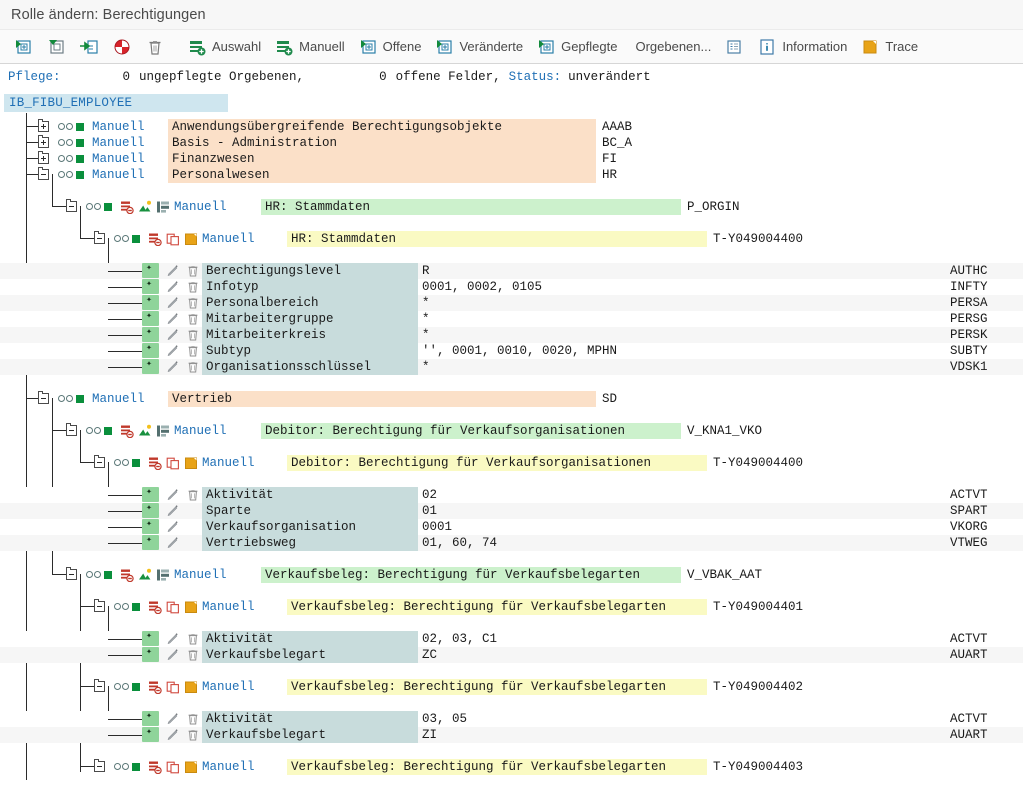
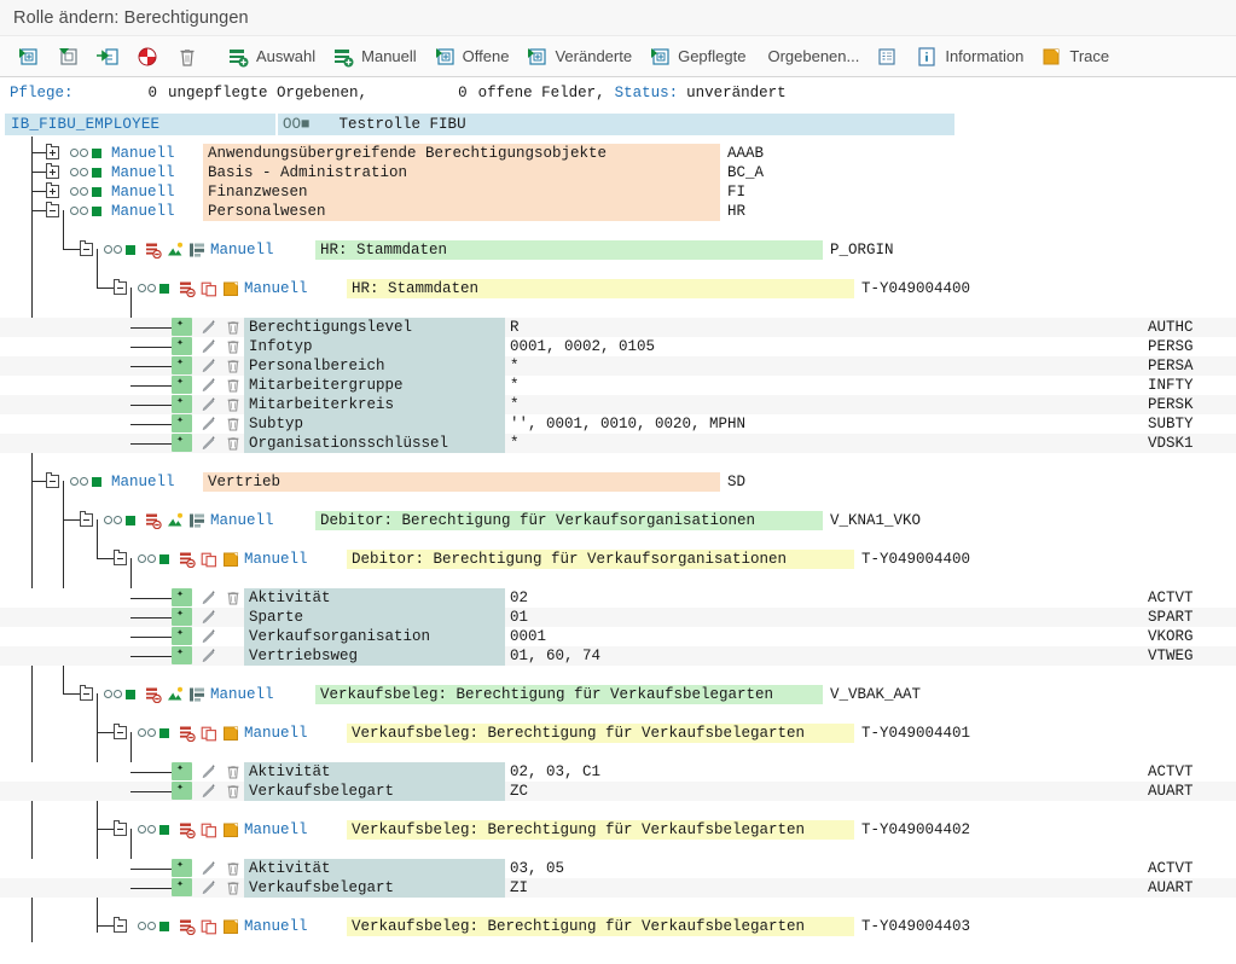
  Rolle ändern: Berechtigungen
  Auswahl
  Manuell
  Offene
  Veränderte
  Gepflegte
  Orgebenen...
  Information
  Trace
  Pflege:
  0
  ungepflegte Orgebenen,
  0
  offene Felder,
  Status:
  unverändert
  IB_FIBU_EMPLOYEE
+ OO■ Testrolle FIBU
  Manuell
  Anwendungsübergreifende Berechtigungsobjekte
  AAAB
  Manuell
  Basis - Administration
  BC_A
  Manuell
  Finanzwesen
  FI
  Manuell
  Personalwesen
  HR
  Manuell
  HR: Stammdaten
  P_ORGIN
  Manuell
  HR: Stammdaten
  T-Y049004400
  Manuell
  Vertrieb
  SD
  Manuell
  Debitor: Berechtigung für Verkaufsorganisationen
  V_KNA1_VKO
  Manuell
  Debitor: Berechtigung für Verkaufsorganisationen
  T-Y049004400
  Manuell
  Verkaufsbeleg: Berechtigung für Verkaufsbelegarten
  V_VBAK_AAT
  Manuell
  Verkaufsbeleg: Berechtigung für Verkaufsbelegarten
  T-Y049004401
  Manuell
  Verkaufsbeleg: Berechtigung für Verkaufsbelegarten
  T-Y049004402
  Manuell
  Verkaufsbeleg: Berechtigung für Verkaufsbelegarten
  T-Y049004403
  Berechtigungslevel
  R
  AUTHC
  Infotyp
  0001, 0002, 0105
- INFTY
+ PERSG
  Personalbereich
  *
  PERSA
  Mitarbeitergruppe
  *
- PERSG
+ INFTY
  Mitarbeiterkreis
  *
  PERSK
  Subtyp
  '', 0001, 0010, 0020, MPHN
  SUBTY
  Organisationsschlüssel
  *
  VDSK1
  Aktivität
  02
  ACTVT
  Sparte
  01
  SPART
  Verkaufsorganisation
  0001
  VKORG
  Vertriebsweg
  01, 60, 74
  VTWEG
  Aktivität
  02, 03, C1
  ACTVT
  Verkaufsbelegart
  ZC
  AUART
  Aktivität
  03, 05
  ACTVT
  Verkaufsbelegart
  ZI
  AUART
